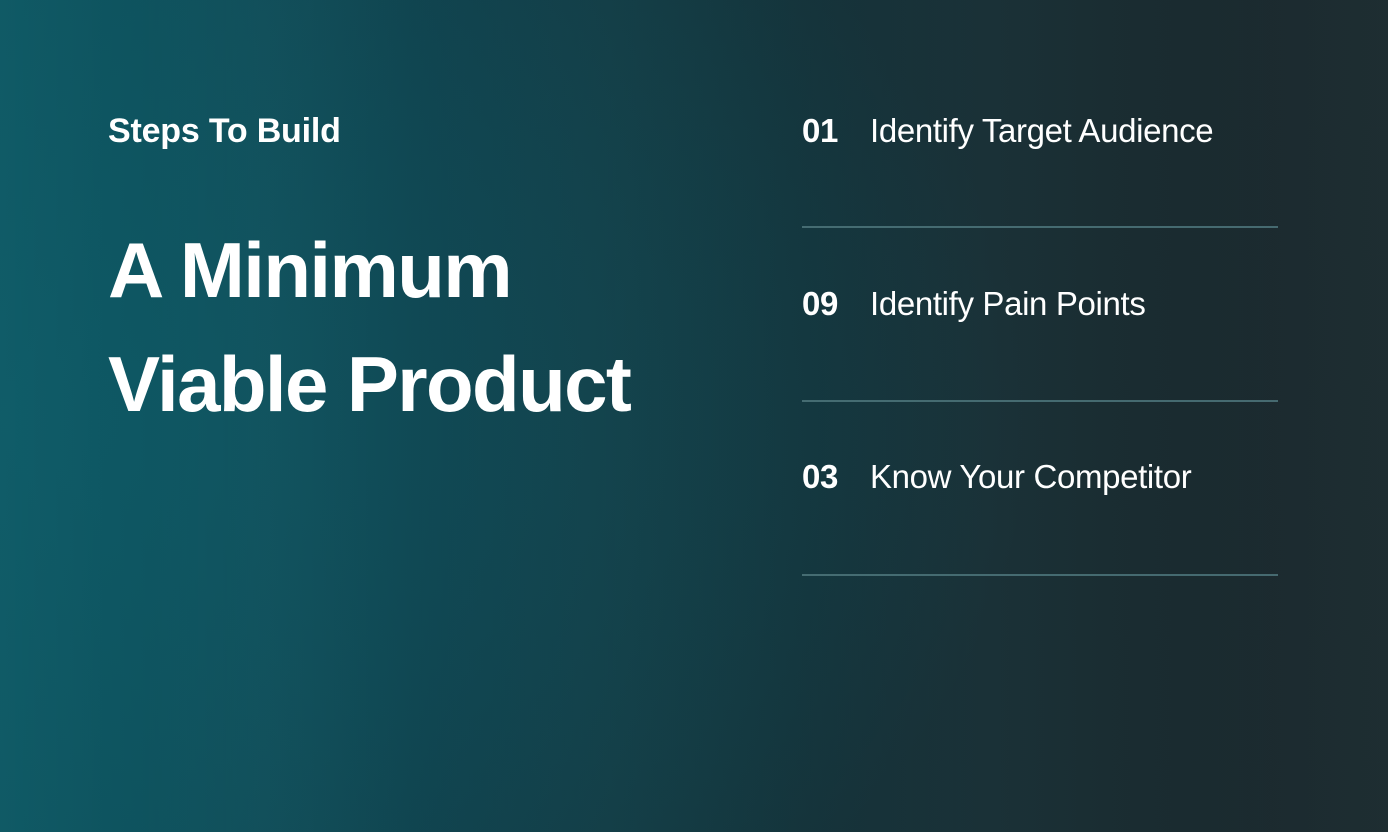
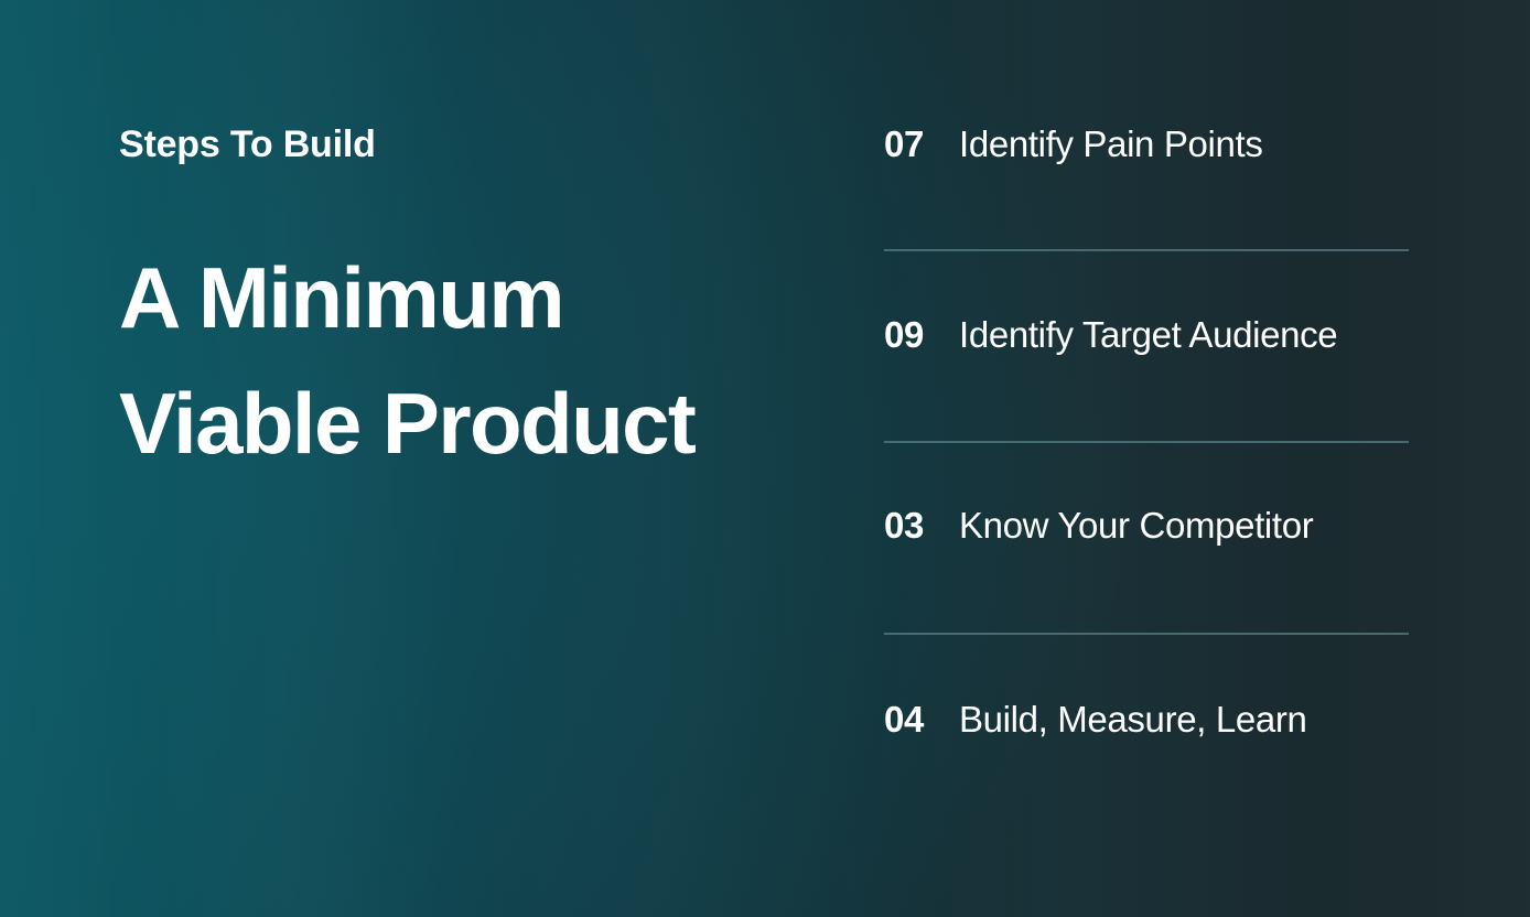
  Steps To Build
  A Minimum
  Viable Product
- 01
+ 07
- Identify Target Audience
+ Identify Pain Points
  09
- Identify Pain Points
+ Identify Target Audience
  03
  Know Your Competitor
+ 04
+ Build, Measure, Learn
